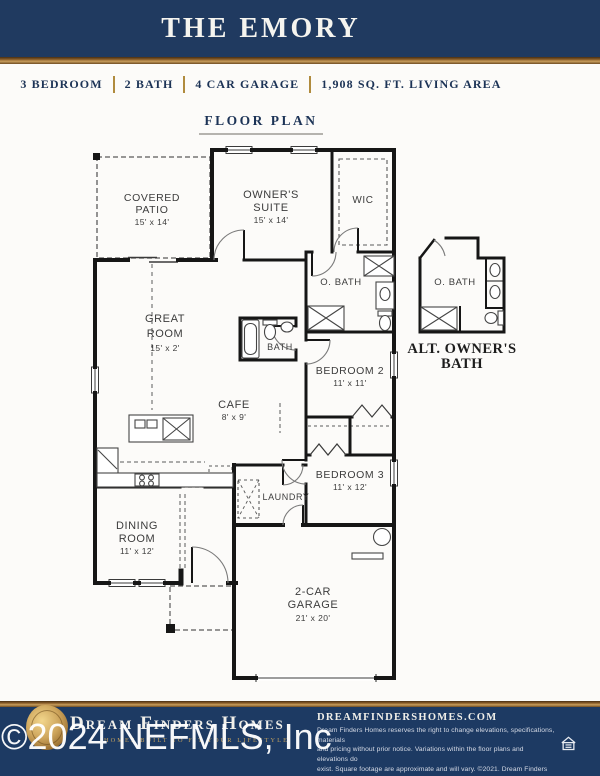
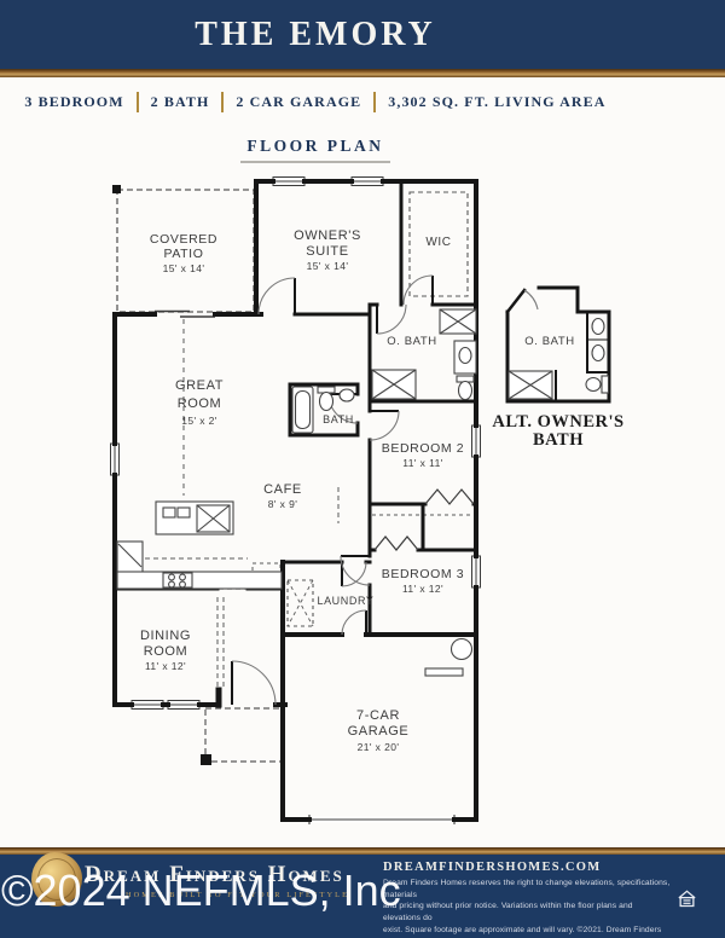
  THE EMORY
  3 BEDROOM
  2 BATH
- 4 CAR GARAGE
+ 2 CAR GARAGE
- 1,908 SQ. FT. LIVING AREA
+ 3,302 SQ. FT. LIVING AREA
  FLOOR PLAN
  COVERED
  PATIO
  15' x 14'
  OWNER'S
  SUITE
  15' x 14'
  WIC
  O. BATH
  O. BATH
  BATH
  GREAT
  ROOM
  15' x 2'
  CAFE
  8' x 9'
  BEDROOM 2
  11' x 11'
  BEDROOM 3
  11' x 12'
  DINING
  ROOM
  11' x 12'
  LAUNDRY
- 2-CAR
+ 7-CAR
  GARAGE
  21' x 20'
  ALT. OWNER'S
  BATH
  Dream Finders Homes
  DREAMFINDERSHOMES.COM
  ©2024 NEFMLS, Inc
